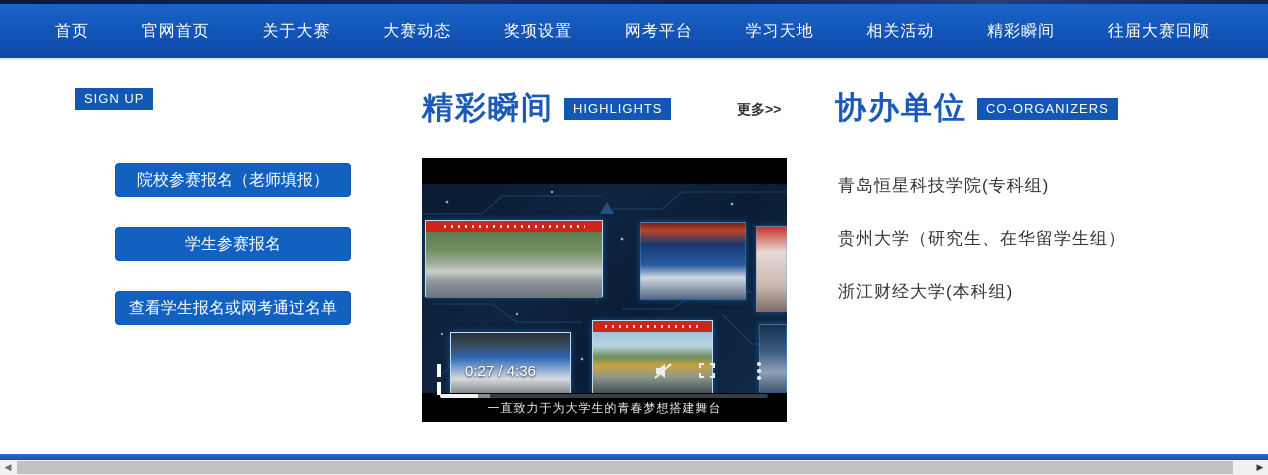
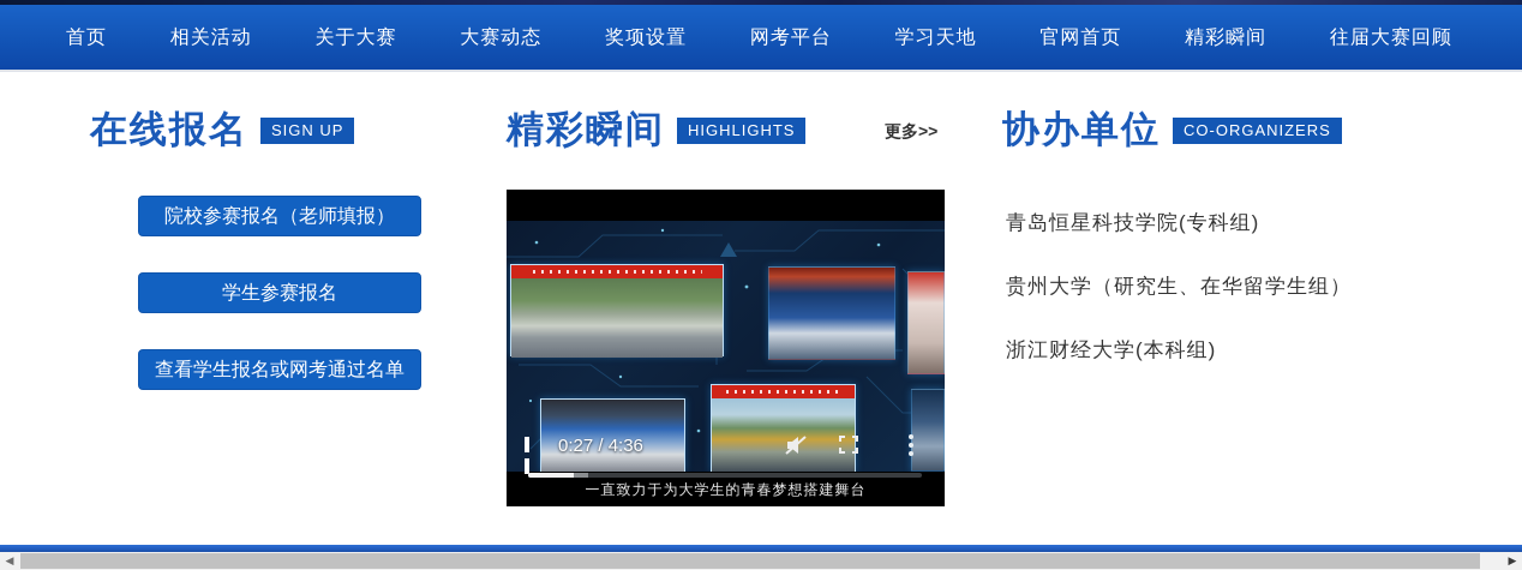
  首页
- 官网首页
+ 相关活动
  关于大赛
  大赛动态
  奖项设置
  网考平台
  学习天地
- 相关活动
+ 官网首页
  精彩瞬间
  往届大赛回顾
+ 在线报名
  SIGN UP
  院校参赛报名（老师填报）
  学生参赛报名
  查看学生报名或网考通过名单
  精彩瞬间
  HIGHLIGHTS
  更多>>
  0:27 / 4:36
  一直致力于为大学生的青春梦想搭建舞台
  协办单位
  CO-ORGANIZERS
  青岛恒星科技学院(专科组)
  贵州大学（研究生、在华留学生组）
  浙江财经大学(本科组)
  ◀
  ▶
